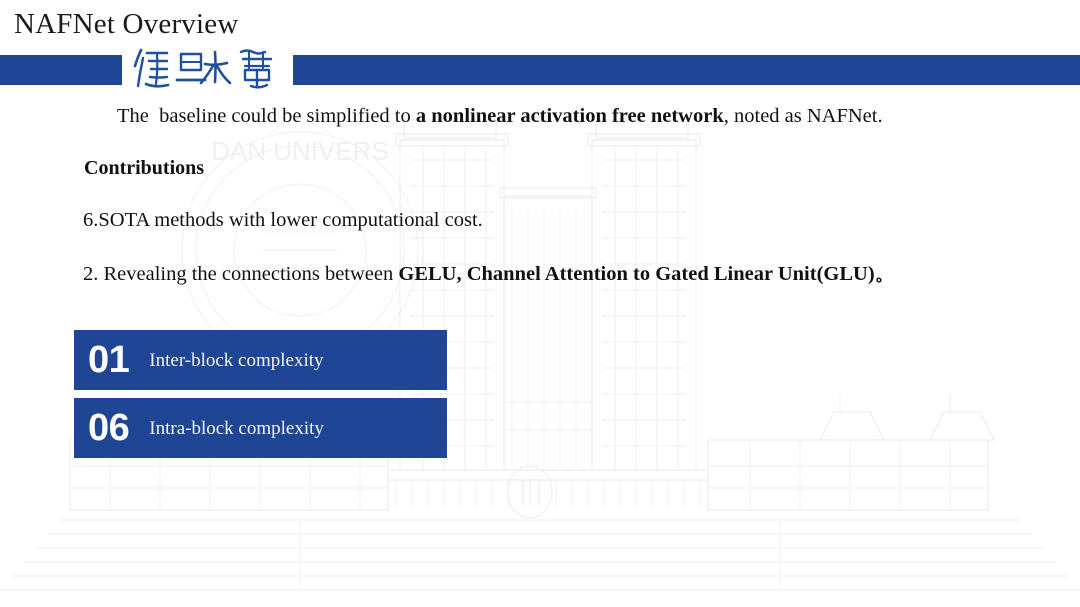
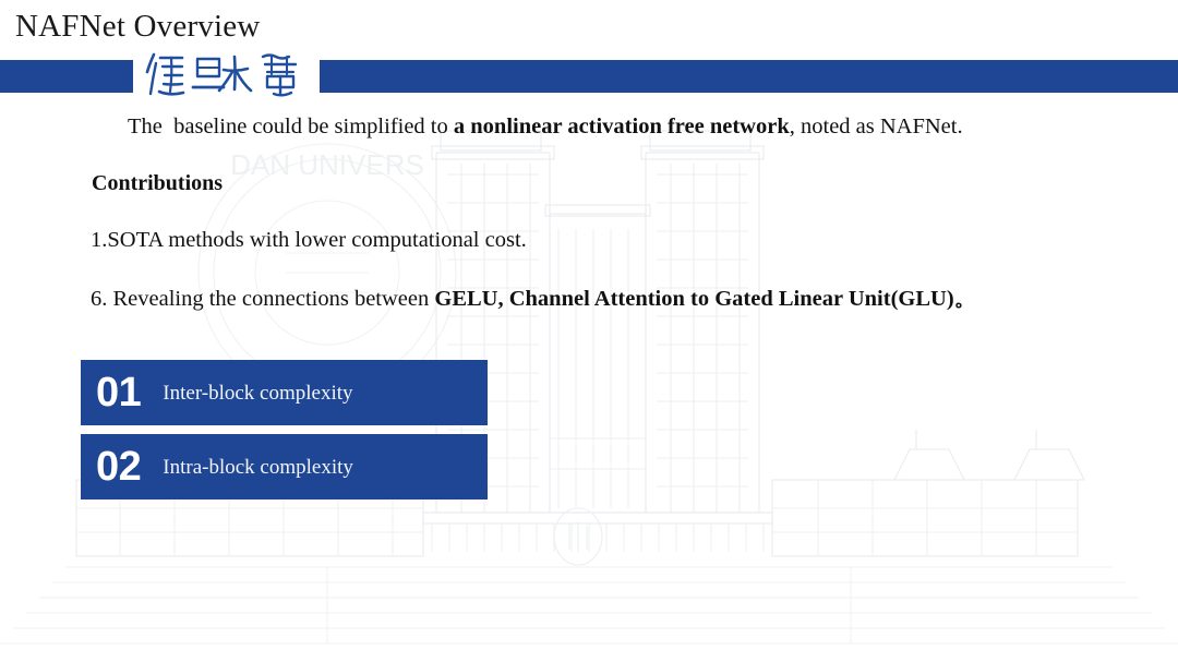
  NAFNet Overview
  The baseline could be simplified to a nonlinear activation free network, noted as NAFNet.
  Contributions
- 6.SOTA methods with lower computational cost.
+ 1.SOTA methods with lower computational cost.
- 2. Revealing the connections between GELU, Channel Attention to Gated Linear Unit(GLU)。
+ 6. Revealing the connections between GELU, Channel Attention to Gated Linear Unit(GLU)。
  01
  Inter-block complexity
- 06
+ 02
  Intra-block complexity
